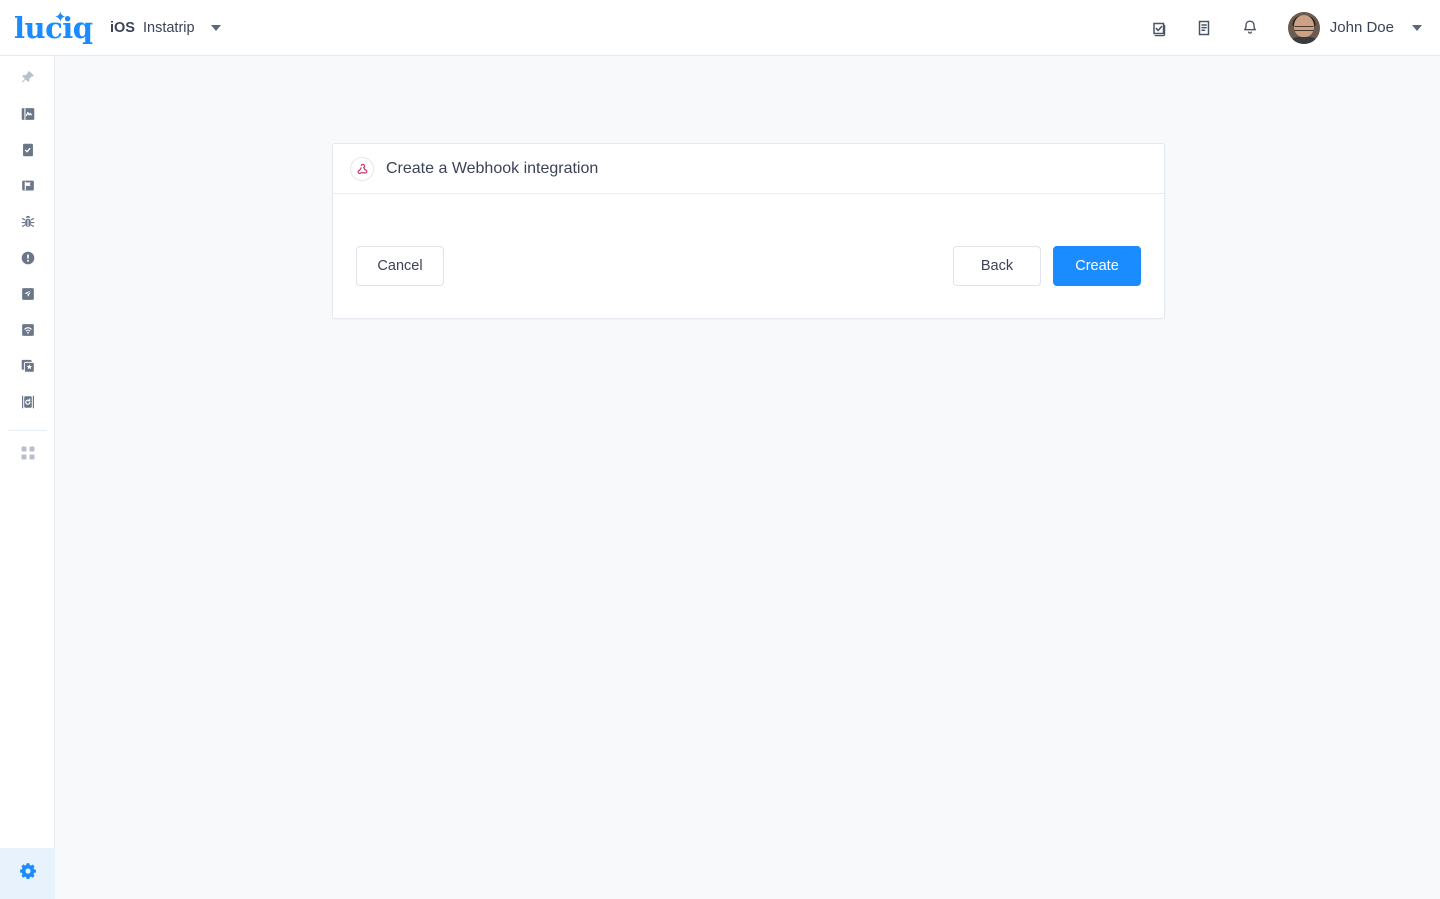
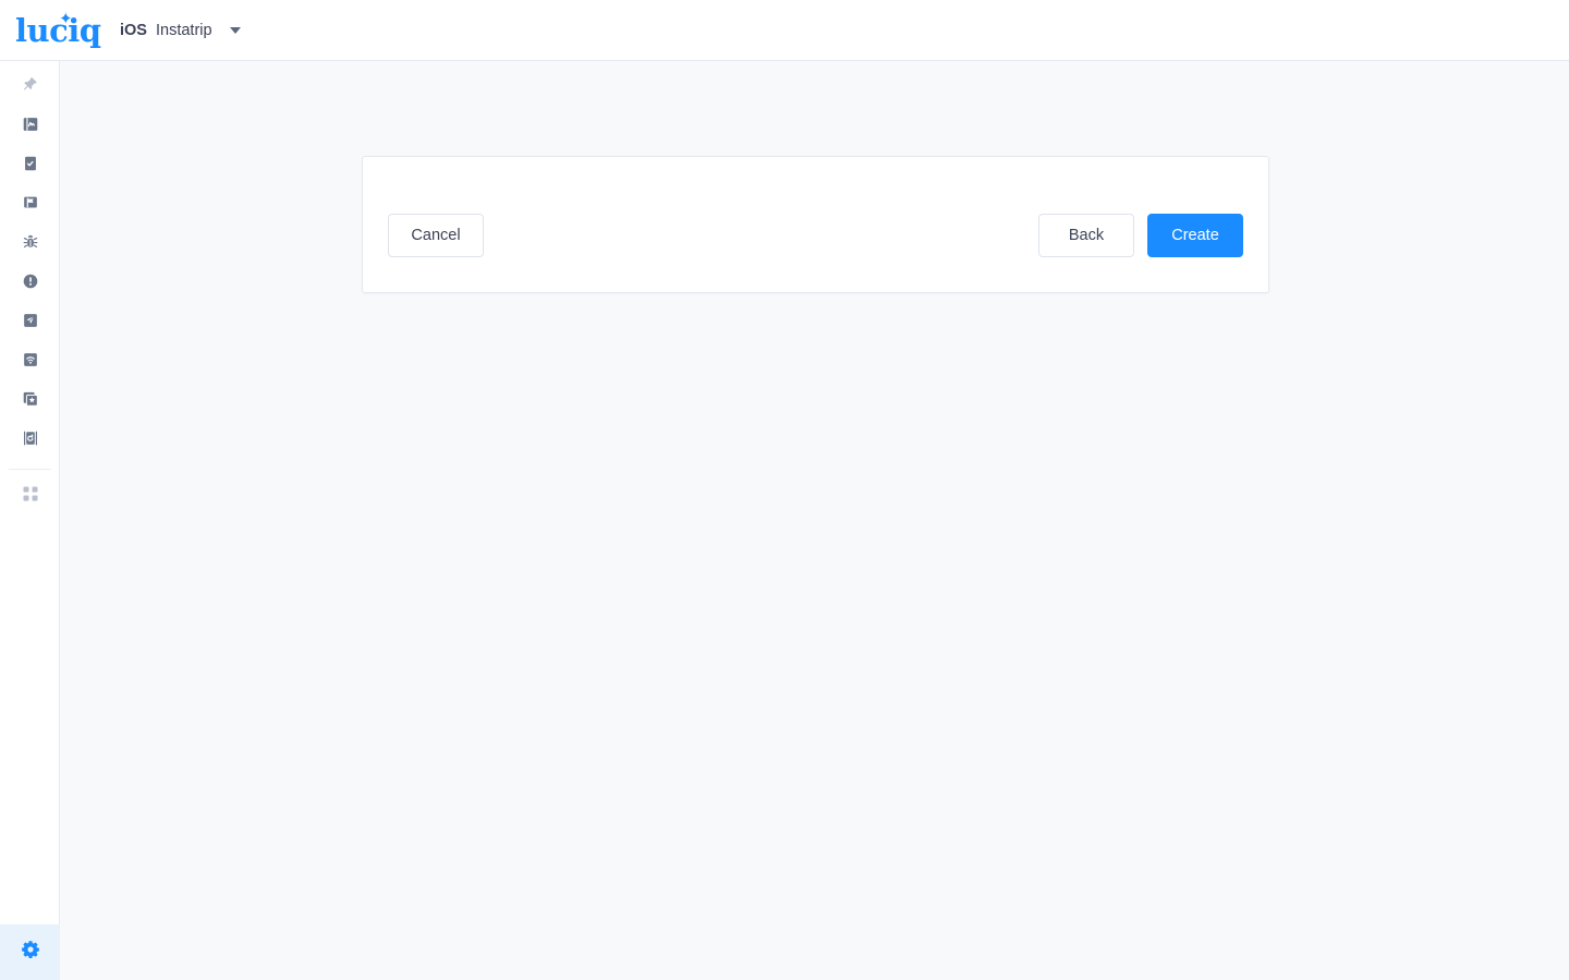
  luciq
  ✦
  iOS
  Instatrip
- John Doe
- Create a Webhook integration
  Cancel
  Back
  Create
